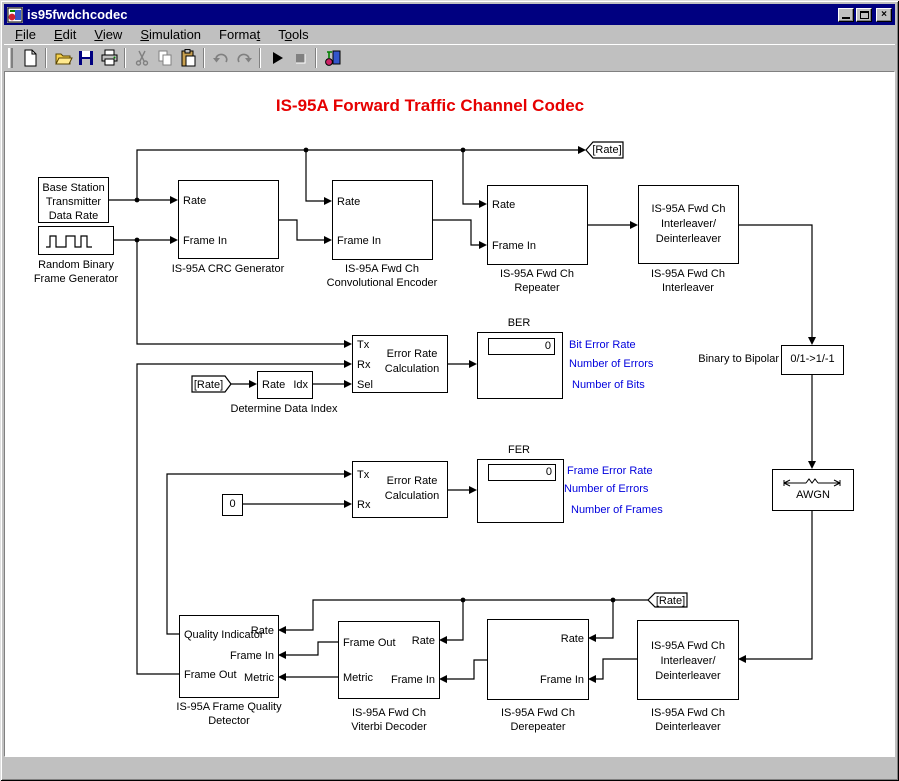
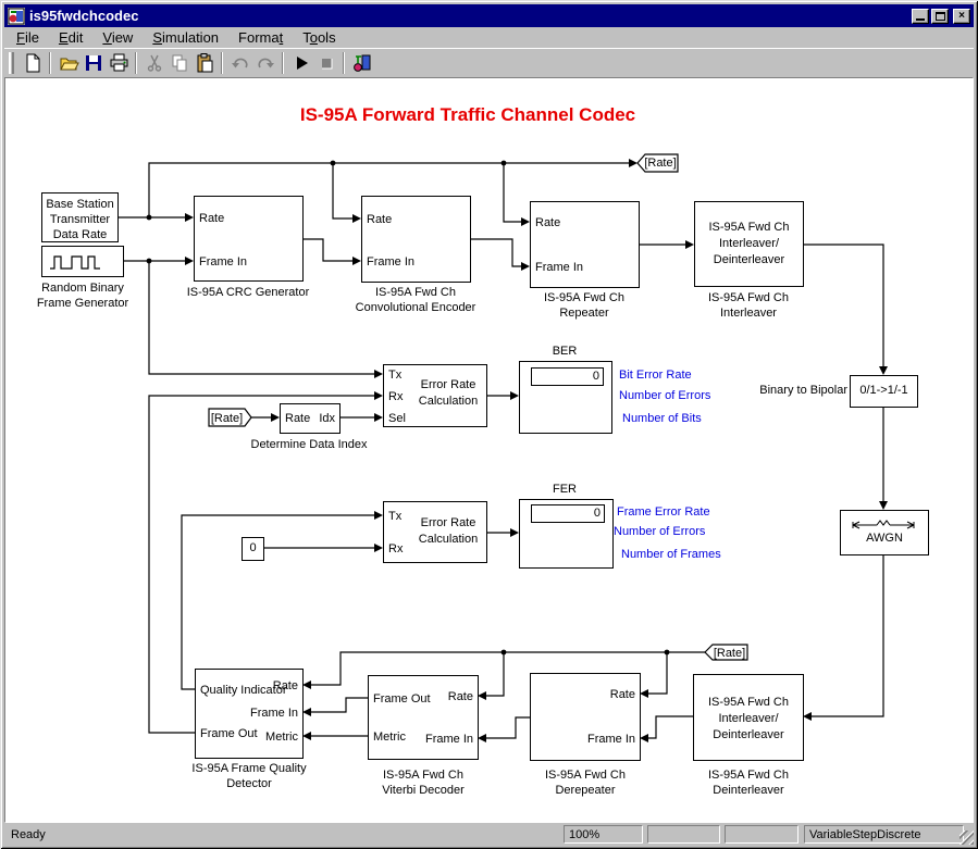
  is95fwdchcodec
  ×
  File
  Edit
  View
  Simulation
  Format
  Tools
  IS-95A Forward Traffic Channel Codec
  Base Station
  Transmitter
  Data Rate
  Random Binary
  Frame Generator
  Rate
  Frame In
  IS-95A CRC Generator
  Rate
  Frame In
  IS-95A Fwd Ch
  Convolutional Encoder
  Rate
  Frame In
  IS-95A Fwd Ch
  Repeater
  IS-95A Fwd Ch
  Interleaver/
  Deinterleaver
  IS-95A Fwd Ch
  Interleaver
  [Rate]
  Tx
  Rx
  Sel
  Error Rate
  Calculation
  [Rate]
  Rate
  Idx
  Determine Data Index
  BER
  0
  Bit Error Rate
  Number of Errors
  Number of Bits
  Tx
  Rx
  Error Rate
  Calculation
  0
  FER
  0
  Frame Error Rate
  Number of Errors
  Number of Frames
  Binary to Bipolar
  0/1->1/-1
  AWGN
  [Rate]
  Quality Indicator
  Rate
  Frame In
  Frame Out
  Metric
  IS-95A Frame Quality
  Detector
  Frame Out
  Rate
  Metric
  Frame In
  IS-95A Fwd Ch
  Viterbi Decoder
  Rate
  Frame In
  IS-95A Fwd Ch
  Derepeater
  IS-95A Fwd Ch
  Interleaver/
  Deinterleaver
  IS-95A Fwd Ch
  Deinterleaver
+ Ready
+ 100%
+ VariableStepDiscrete
